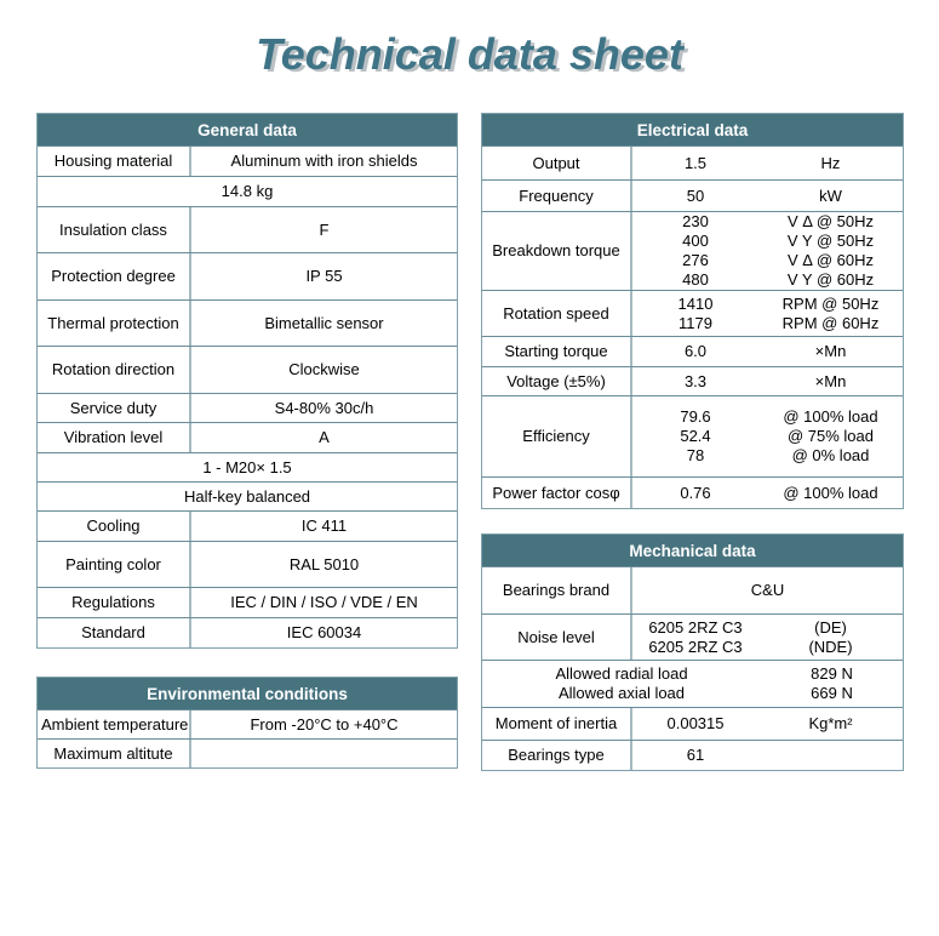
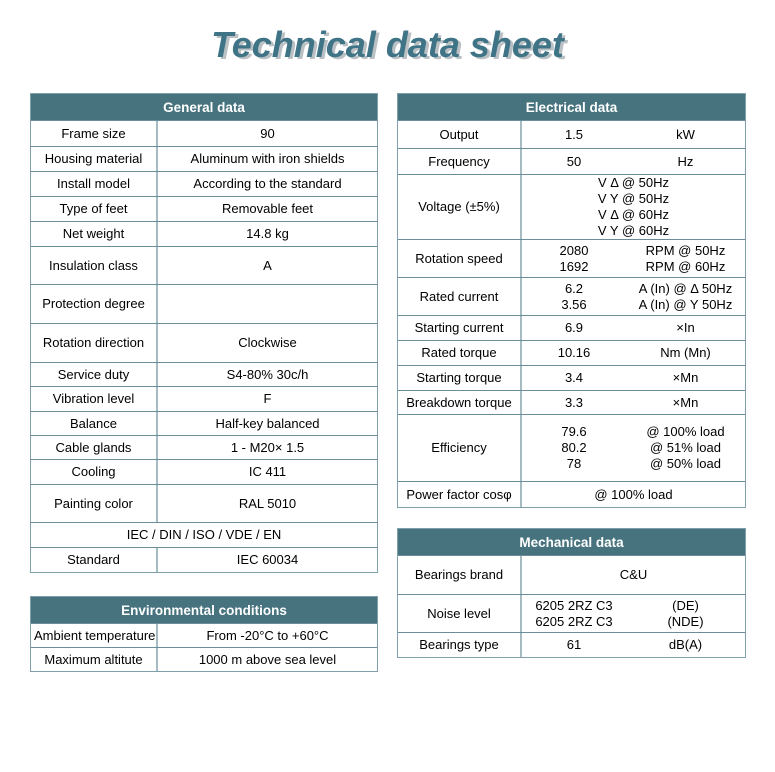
  Technical data sheet
  General data
+ Frame size
+ 90
  Housing material
  Aluminum with iron shields
+ Install model
+ According to the standard
+ Type of feet
+ Removable feet
+ Net weight
  14.8 kg
  Insulation class
- F
+ A
  Protection degree
- IP 55
- Thermal protection
- Bimetallic sensor
  Rotation direction
  Clockwise
  Service duty
  S4-80% 30c/h
  Vibration level
- A
+ F
+ Balance
- 1 - M20× 1.5
+ Half-key balanced
+ Cable glands
- Half-key balanced
+ 1 - M20× 1.5
  Cooling
  IC 411
  Painting color
  RAL 5010
- Regulations
  IEC / DIN / ISO / VDE / EN
  Standard
  IEC 60034
  Environmental conditions
  Ambient temperature
- From -20°C to +40°C
+ From -20°C to +60°C
  Maximum altitute
+ 1000 m above sea level
  Electrical data
  Output
  1.5
- Hz
+ kW
  Frequency
  50
- kW
+ Hz
- Breakdown torque
+ Voltage (±5%)
- 230
- 400
- 276
- 480
  V Δ @ 50Hz
  V Y @ 50Hz
  V Δ @ 60Hz
  V Y @ 60Hz
  Rotation speed
- 1410
+ 2080
- 1179
+ 1692
  RPM @ 50Hz
  RPM @ 60Hz
+ Rated current
+ 6.2
+ 3.56
+ A (In) @ Δ 50Hz
+ A (In) @ Y 50Hz
+ Starting current
+ 6.9
+ ×In
+ Rated torque
+ 10.16
+ Nm (Mn)
  Starting torque
- 6.0
+ 3.4
  ×Mn
- Voltage (±5%)
+ Breakdown torque
  3.3
  ×Mn
  Efficiency
  79.6
- 52.4
+ 80.2
  78
  @ 100% load
- @ 75% load
+ @ 51% load
- @ 0% load
+ @ 50% load
  Power factor cosφ
- 0.76
  @ 100% load
  Mechanical data
  Bearings brand
  C&U
  Noise level
  6205 2RZ C3
  6205 2RZ C3
  (DE)
  (NDE)
- Allowed radial load
- Allowed axial load
- 829 N
- 669 N
- Moment of inertia
- 0.00315
- Kg*m²
  Bearings type
  61
+ dB(A)
